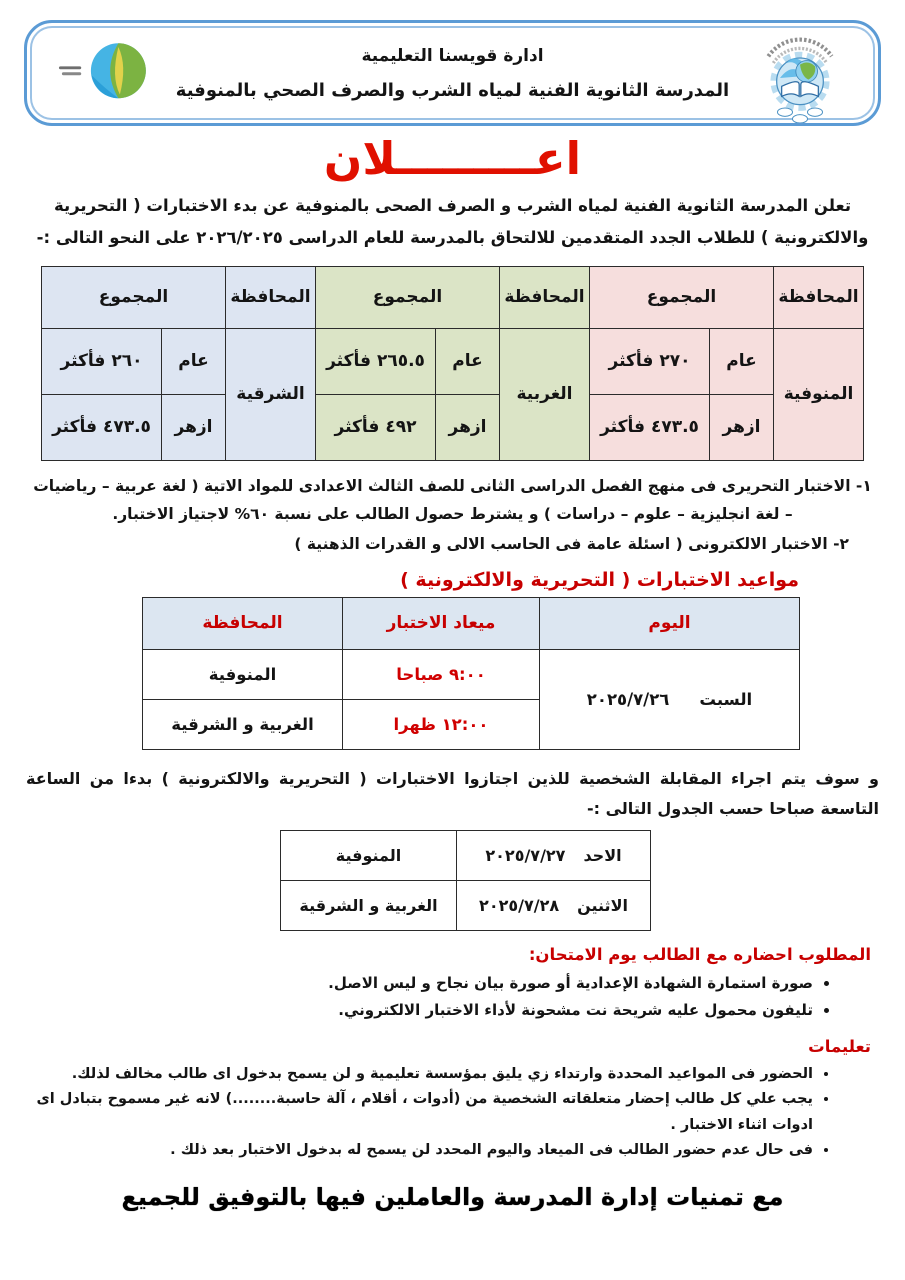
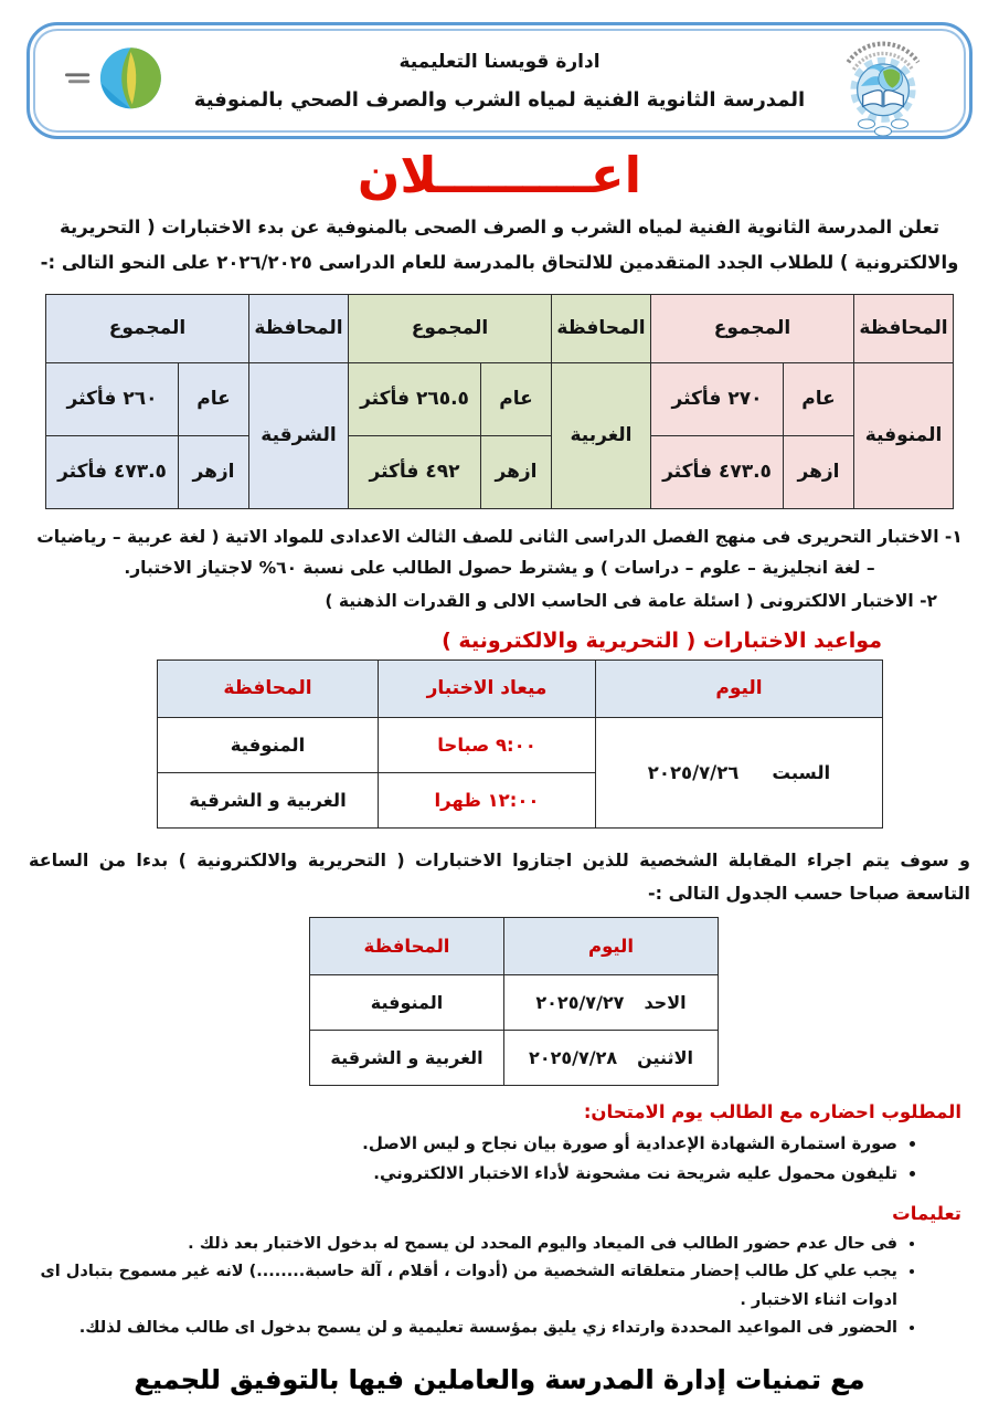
  ادارة قويسنا التعليمية
  المدرسة الثانوية الفنية لمياه الشرب والصرف الصحي بالمنوفية
  اعـــــــــلان
  تعلن المدرسة الثانوية الفنية لمياه الشرب و الصرف الصحى بالمنوفية عن بدء الاختبارات ( التحريرية والالكترونية ) للطلاب الجدد المتقدمين للالتحاق بالمدرسة للعام الدراسى ٢٠٢٦/٢٠٢٥ على النحو التالى :-
  المحافظة	المجموع	المحافظة	المجموع	المحافظة	المجموع
  المنوفية	عام	٢٧٠ فأكثر	الغربية	عام	٢٦٥.٥ فأكثر	الشرقية	عام	٢٦٠ فأكثر
  ازهر	٤٧٣.٥ فأكثر	ازهر	٤٩٢ فأكثر	ازهر	٤٧٣.٥ فأكثر
  ١- الاختبار التحريرى فى منهج الفصل الدراسى الثانى للصف الثالث الاعدادى للمواد الاتية ( لغة عربية – رياضيات – لغة انجليزية – علوم – دراسات ) و يشترط حصول الطالب على نسبة ٦٠% لاجتياز الاختبار.
  ٢- الاختبار الالكترونى ( اسئلة عامة فى الحاسب الالى و القدرات الذهنية )
  مواعيد الاختبارات ( التحريرية والالكترونية )
  اليوم	ميعاد الاختبار	المحافظة
  السبت ٢٠٢٥/٧/٢٦	٩:٠٠ صباحا	المنوفية
  ١٢:٠٠ ظهرا	الغربية و الشرقية
  و سوف يتم اجراء المقابلة الشخصية للذين اجتازوا الاختبارات ( التحريرية والالكترونية ) بدءا من الساعة التاسعة صباحا حسب الجدول التالى :-
+ اليوم	المحافظة
  الاحد ٢٠٢٥/٧/٢٧	المنوفية
  الاثنين ٢٠٢٥/٧/٢٨	الغربية و الشرقية
  المطلوب احضاره مع الطالب يوم الامتحان:
  صورة استمارة الشهادة الإعدادية أو صورة بيان نجاح و ليس الاصل.
  تليفون محمول عليه شريحة نت مشحونة لأداء الاختبار الالكتروني.
  تعليمات
- الحضور فى المواعيد المحددة وارتداء زي يليق بمؤسسة تعليمية و لن يسمح بدخول اى طالب مخالف لذلك.
+ فى حال عدم حضور الطالب فى الميعاد واليوم المحدد لن يسمح له بدخول الاختبار بعد ذلك .
  يجب علي كل طالب إحضار متعلقاته الشخصية من (أدوات ، أقلام ، آلة حاسبة........) لانه غير مسموح بتبادل اى ادوات اثناء الاختبار .
- فى حال عدم حضور الطالب فى الميعاد واليوم المحدد لن يسمح له بدخول الاختبار بعد ذلك .
+ الحضور فى المواعيد المحددة وارتداء زي يليق بمؤسسة تعليمية و لن يسمح بدخول اى طالب مخالف لذلك.
  مع تمنيات إدارة المدرسة والعاملين فيها بالتوفيق للجميع
